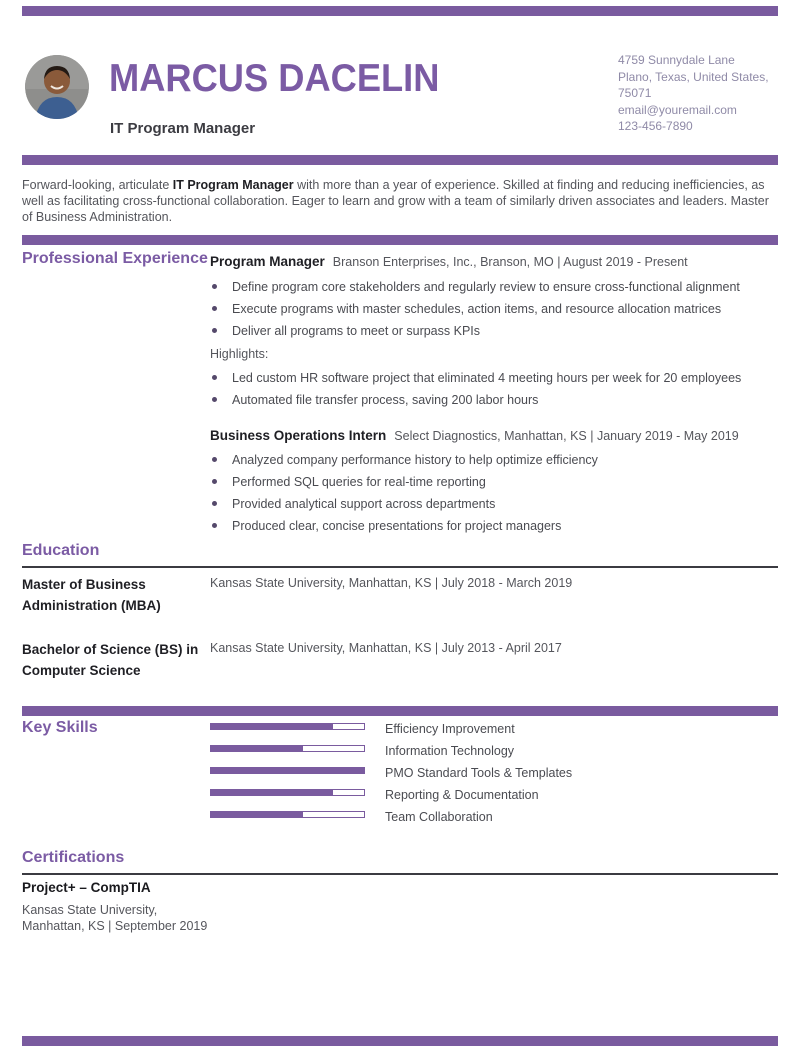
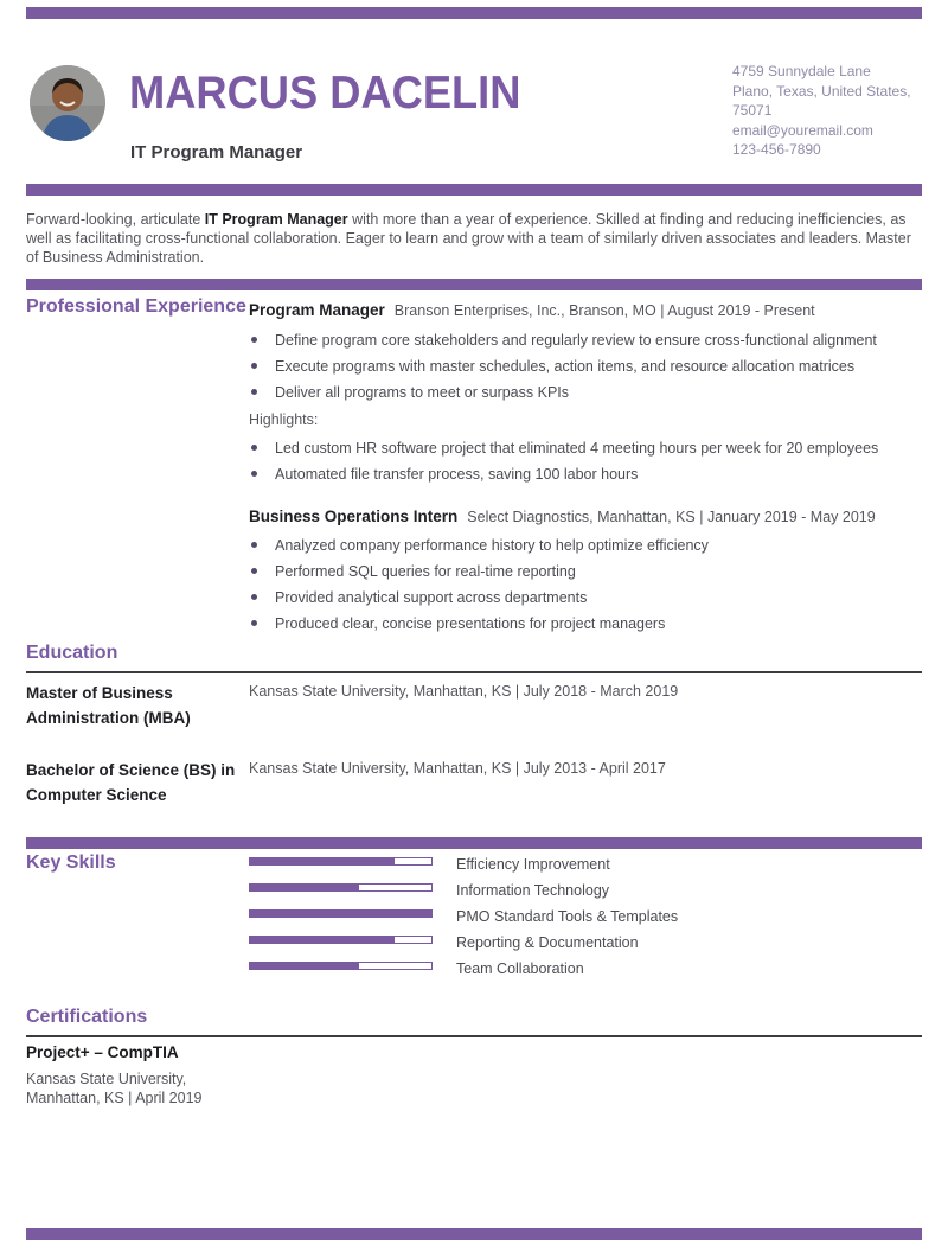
  MARCUS DACELIN
  IT Program Manager
  4759 Sunnydale Lane
  Plano, Texas, United States,
  75071
  email@youremail.com
  123-456-7890
  Forward-looking, articulate IT Program Manager with more than a year of experience. Skilled at finding and reducing inefficiencies, as well as facilitating cross-functional collaboration. Eager to learn and grow with a team of similarly driven associates and leaders. Master of Business Administration.
  Professional Experience
  Program Manager Branson Enterprises, Inc., Branson, MO | August 2019 - Present
  Define program core stakeholders and regularly review to ensure cross-functional alignment
  Execute programs with master schedules, action items, and resource allocation matrices
  Deliver all programs to meet or surpass KPIs
  Highlights:
  Led custom HR software project that eliminated 4 meeting hours per week for 20 employees
- Automated file transfer process, saving 200 labor hours
+ Automated file transfer process, saving 100 labor hours
  Business Operations Intern Select Diagnostics, Manhattan, KS | January 2019 - May 2019
  Analyzed company performance history to help optimize efficiency
  Performed SQL queries for real-time reporting
  Provided analytical support across departments
  Produced clear, concise presentations for project managers
  Education
  Master of Business Administration (MBA)
  Kansas State University, Manhattan, KS | July 2018 - March 2019
  Bachelor of Science (BS) in Computer Science
  Kansas State University, Manhattan, KS | July 2013 - April 2017
  Key Skills
  Efficiency Improvement
  Information Technology
  PMO Standard Tools & Templates
  Reporting & Documentation
  Team Collaboration
  Certifications
  Project+ – CompTIA
  Kansas State University,
- Manhattan, KS | September 2019
+ Manhattan, KS | April 2019
